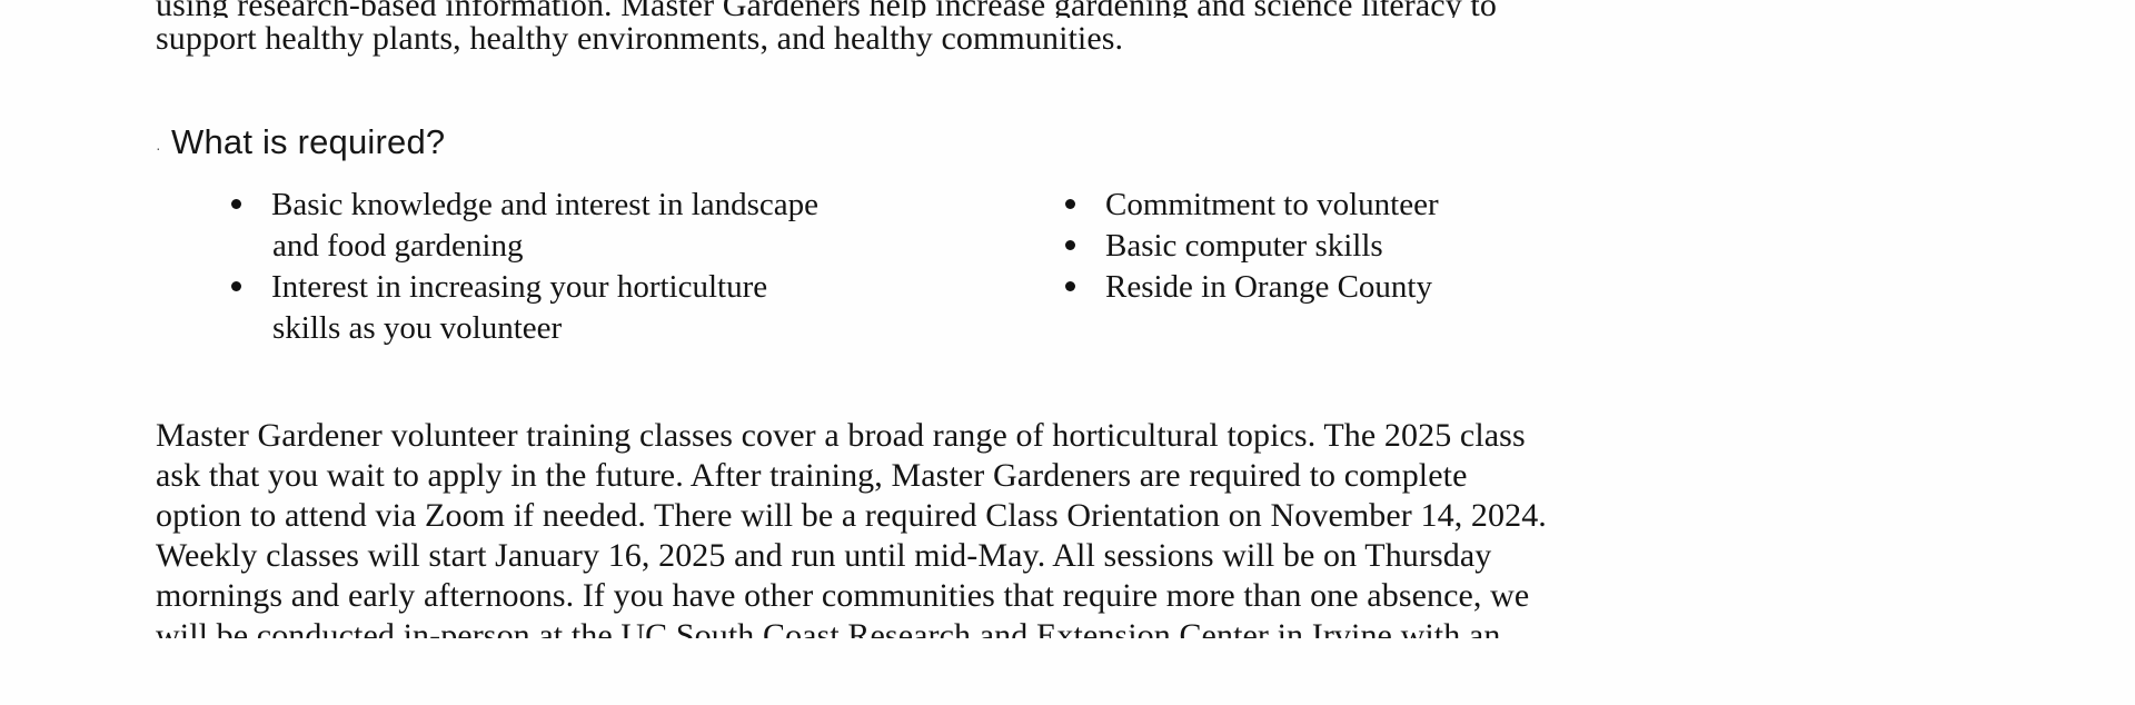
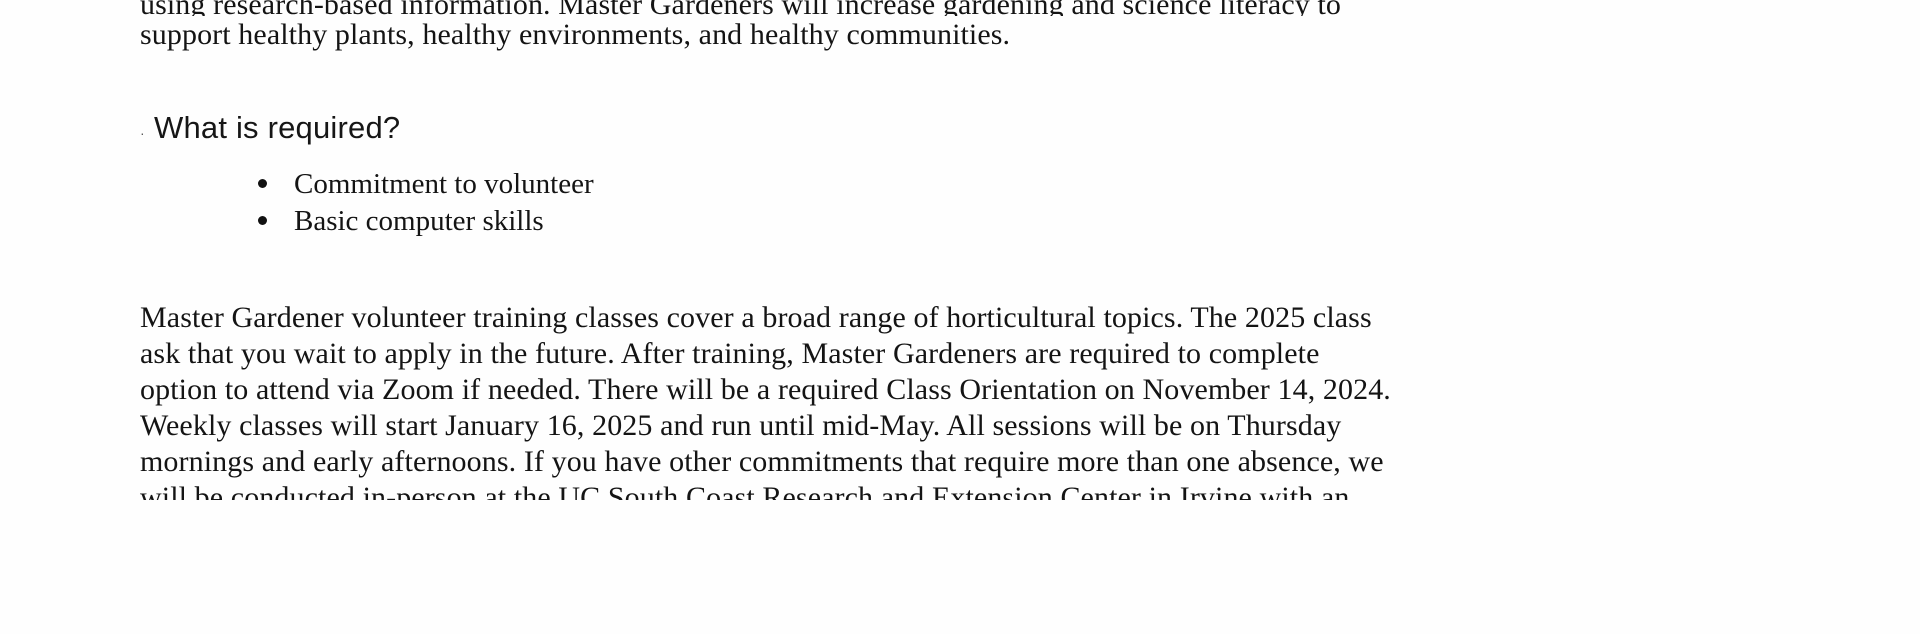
- using research-based information. Master Gardeners help increase gardening and science literacy to
+ using research-based information. Master Gardeners will increase gardening and science literacy to
  support healthy plants, healthy environments, and healthy communities.
  ·
  What is required?
- Basic knowledge and interest in landscape
- and food gardening
- Interest in increasing your horticulture
- skills as you volunteer
  Commitment to volunteer
  Basic computer skills
- Reside in Orange County
  Master Gardener volunteer training classes cover a broad range of horticultural topics. The 2025 class
  ask that you wait to apply in the future. After training, Master Gardeners are required to complete
  option to attend via Zoom if needed. There will be a required Class Orientation on November 14, 2024.
  Weekly classes will start January 16, 2025 and run until mid-May. All sessions will be on Thursday
- mornings and early afternoons. If you have other communities that require more than one absence, we
+ mornings and early afternoons. If you have other commitments that require more than one absence, we
  will be conducted in-person at the UC South Coast Research and Extension Center in Irvine with an
